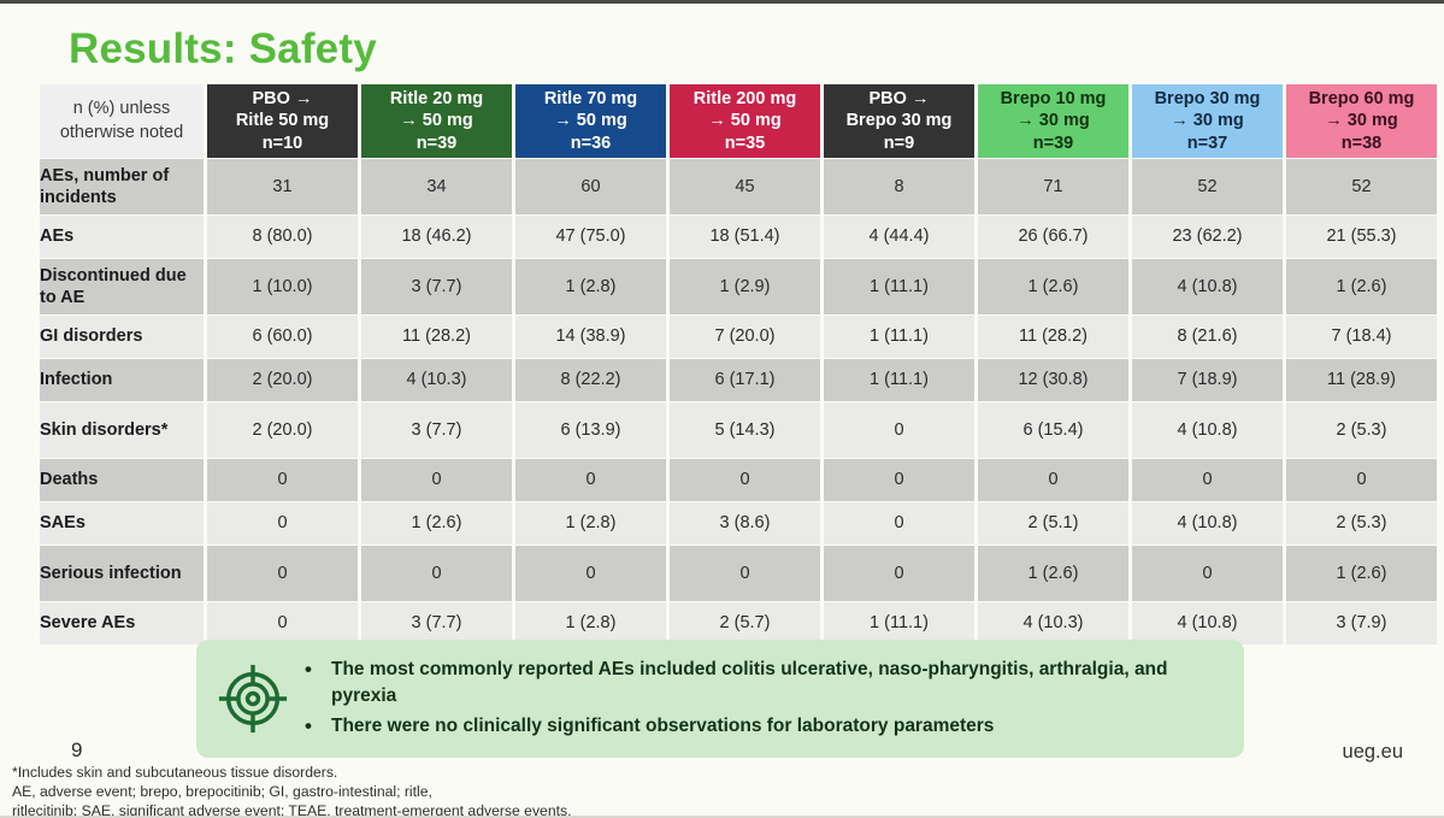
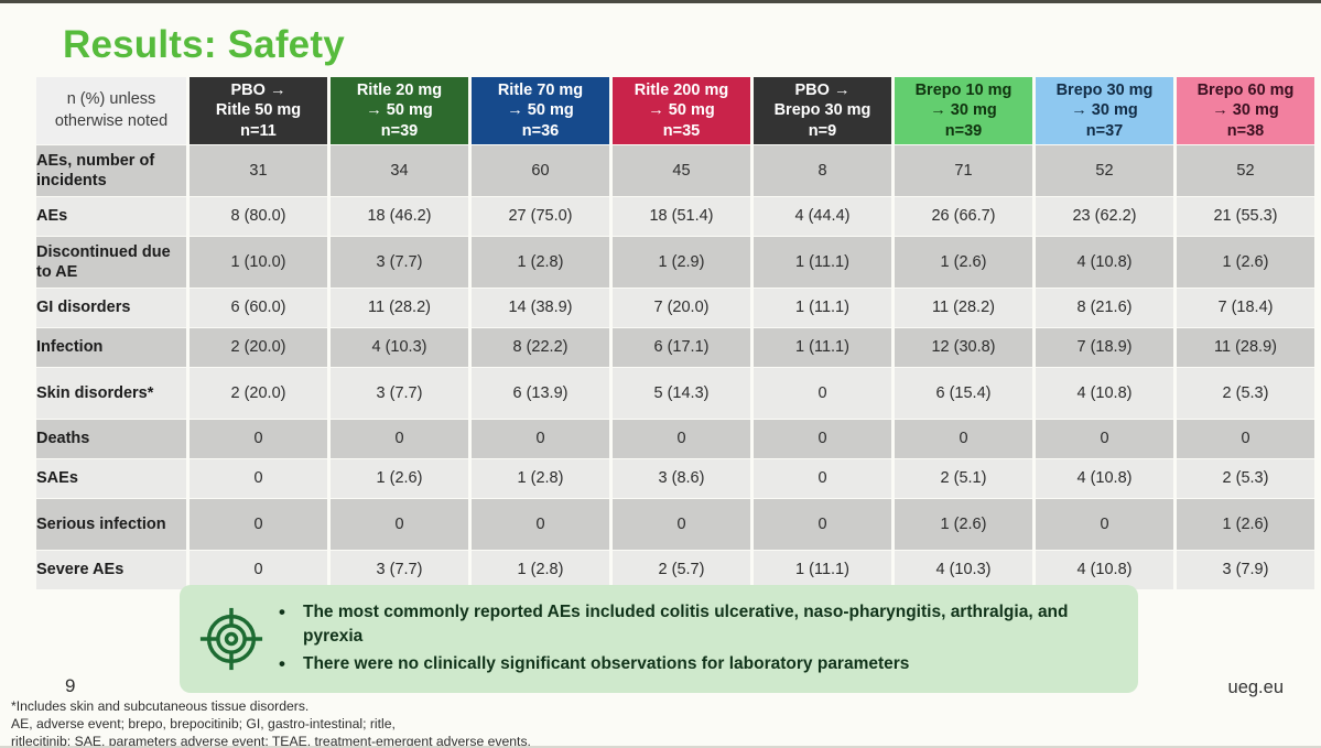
  Results: Safety
- n (%) unless otherwise noted	PBO → Ritle 50 mg n=10	Ritle 20 mg → 50 mg n=39	Ritle 70 mg → 50 mg n=36	Ritle 200 mg → 50 mg n=35	PBO → Brepo 30 mg n=9	Brepo 10 mg → 30 mg n=39	Brepo 30 mg → 30 mg n=37	Brepo 60 mg → 30 mg n=38
+ n (%) unless otherwise noted	PBO → Ritle 50 mg n=11	Ritle 20 mg → 50 mg n=39	Ritle 70 mg → 50 mg n=36	Ritle 200 mg → 50 mg n=35	PBO → Brepo 30 mg n=9	Brepo 10 mg → 30 mg n=39	Brepo 30 mg → 30 mg n=37	Brepo 60 mg → 30 mg n=38
  AEs, number of incidents	31	34	60	45	8	71	52	52
- AEs	8 (80.0)	18 (46.2)	47 (75.0)	18 (51.4)	4 (44.4)	26 (66.7)	23 (62.2)	21 (55.3)
+ AEs	8 (80.0)	18 (46.2)	27 (75.0)	18 (51.4)	4 (44.4)	26 (66.7)	23 (62.2)	21 (55.3)
  Discontinued due to AE	1 (10.0)	3 (7.7)	1 (2.8)	1 (2.9)	1 (11.1)	1 (2.6)	4 (10.8)	1 (2.6)
  GI disorders	6 (60.0)	11 (28.2)	14 (38.9)	7 (20.0)	1 (11.1)	11 (28.2)	8 (21.6)	7 (18.4)
  Infection	2 (20.0)	4 (10.3)	8 (22.2)	6 (17.1)	1 (11.1)	12 (30.8)	7 (18.9)	11 (28.9)
  Skin disorders*	2 (20.0)	3 (7.7)	6 (13.9)	5 (14.3)	0	6 (15.4)	4 (10.8)	2 (5.3)
  Deaths	0	0	0	0	0	0	0	0
  SAEs	0	1 (2.6)	1 (2.8)	3 (8.6)	0	2 (5.1)	4 (10.8)	2 (5.3)
  Serious infection	0	0	0	0	0	1 (2.6)	0	1 (2.6)
  Severe AEs	0	3 (7.7)	1 (2.8)	2 (5.7)	1 (11.1)	4 (10.3)	4 (10.8)	3 (7.9)
  •
  The most commonly reported AEs included colitis ulcerative, naso-pharyngitis, arthralgia, and pyrexia
  •
  There were no clinically significant observations for laboratory parameters
  9
  *Includes skin and subcutaneous tissue disorders.
  AE, adverse event; brepo, brepocitinib; GI, gastro-intestinal; ritle,
- ritlecitinib; SAE, significant adverse event; TEAE, treatment-emergent adverse events.
+ ritlecitinib; SAE, parameters adverse event; TEAE, treatment-emergent adverse events.
  ueg.eu
